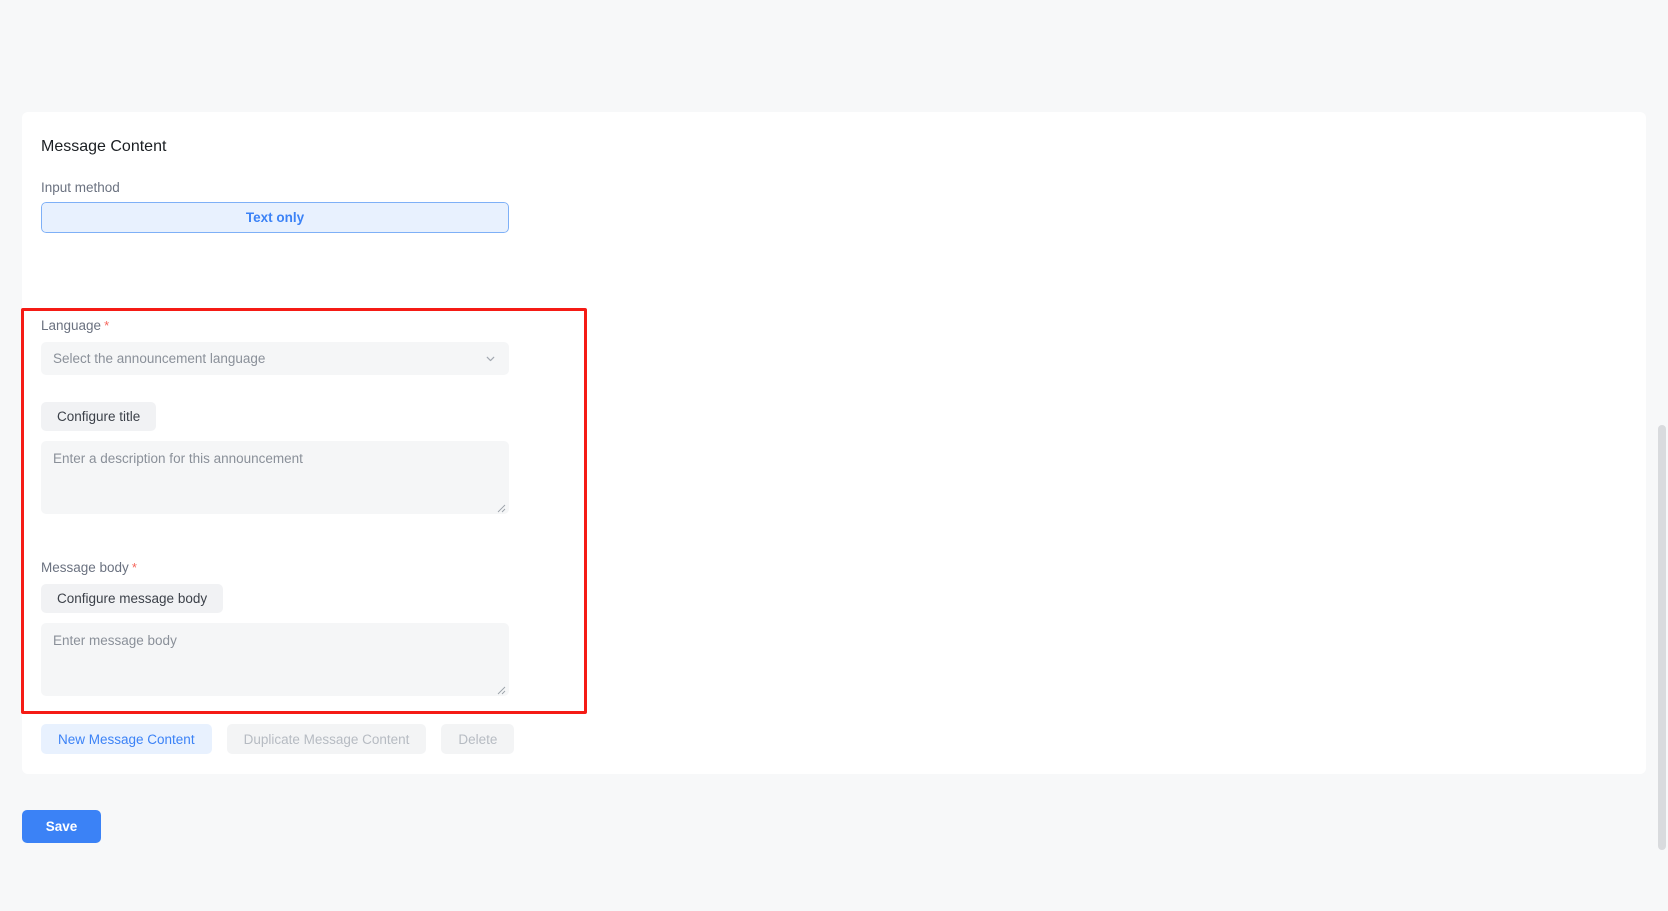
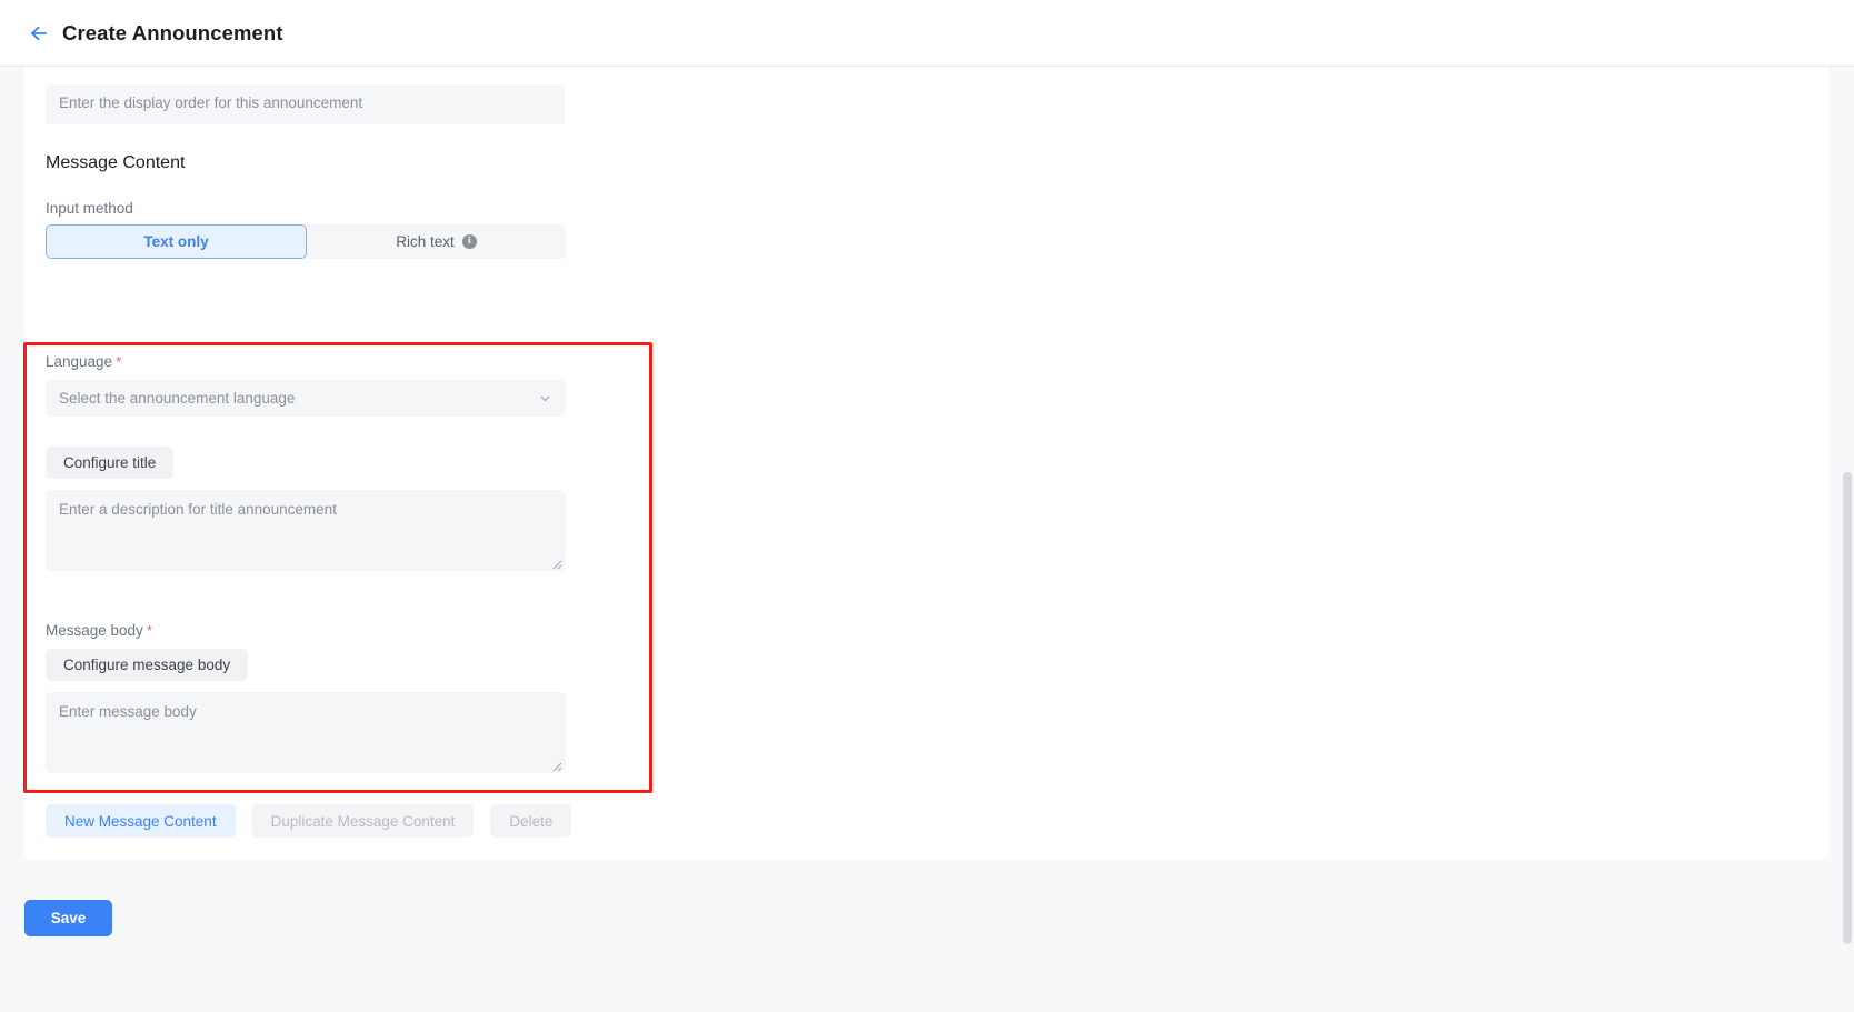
+ Create Announcement
+ Enter the display order for this announcement
  Message Content
  Input method
  Text only
+ Rich text
+ i
  Language *
  Select the announcement language
  Configure title
- Enter a description for this announcement
+ Enter a description for title announcement
  Message body *
  Configure message body
  Enter message body
  New Message Content
  Duplicate Message Content
  Delete
  Save
